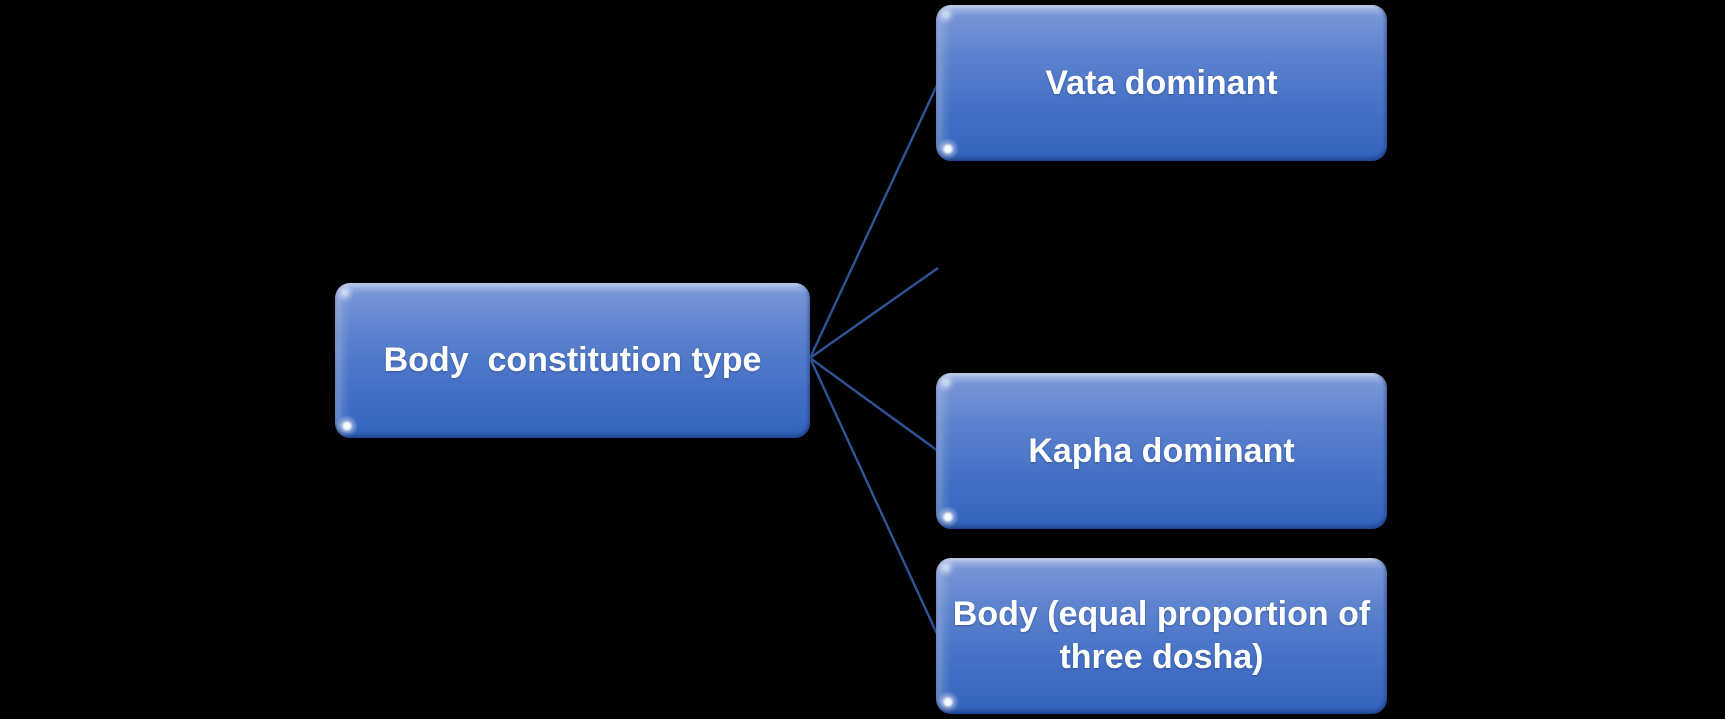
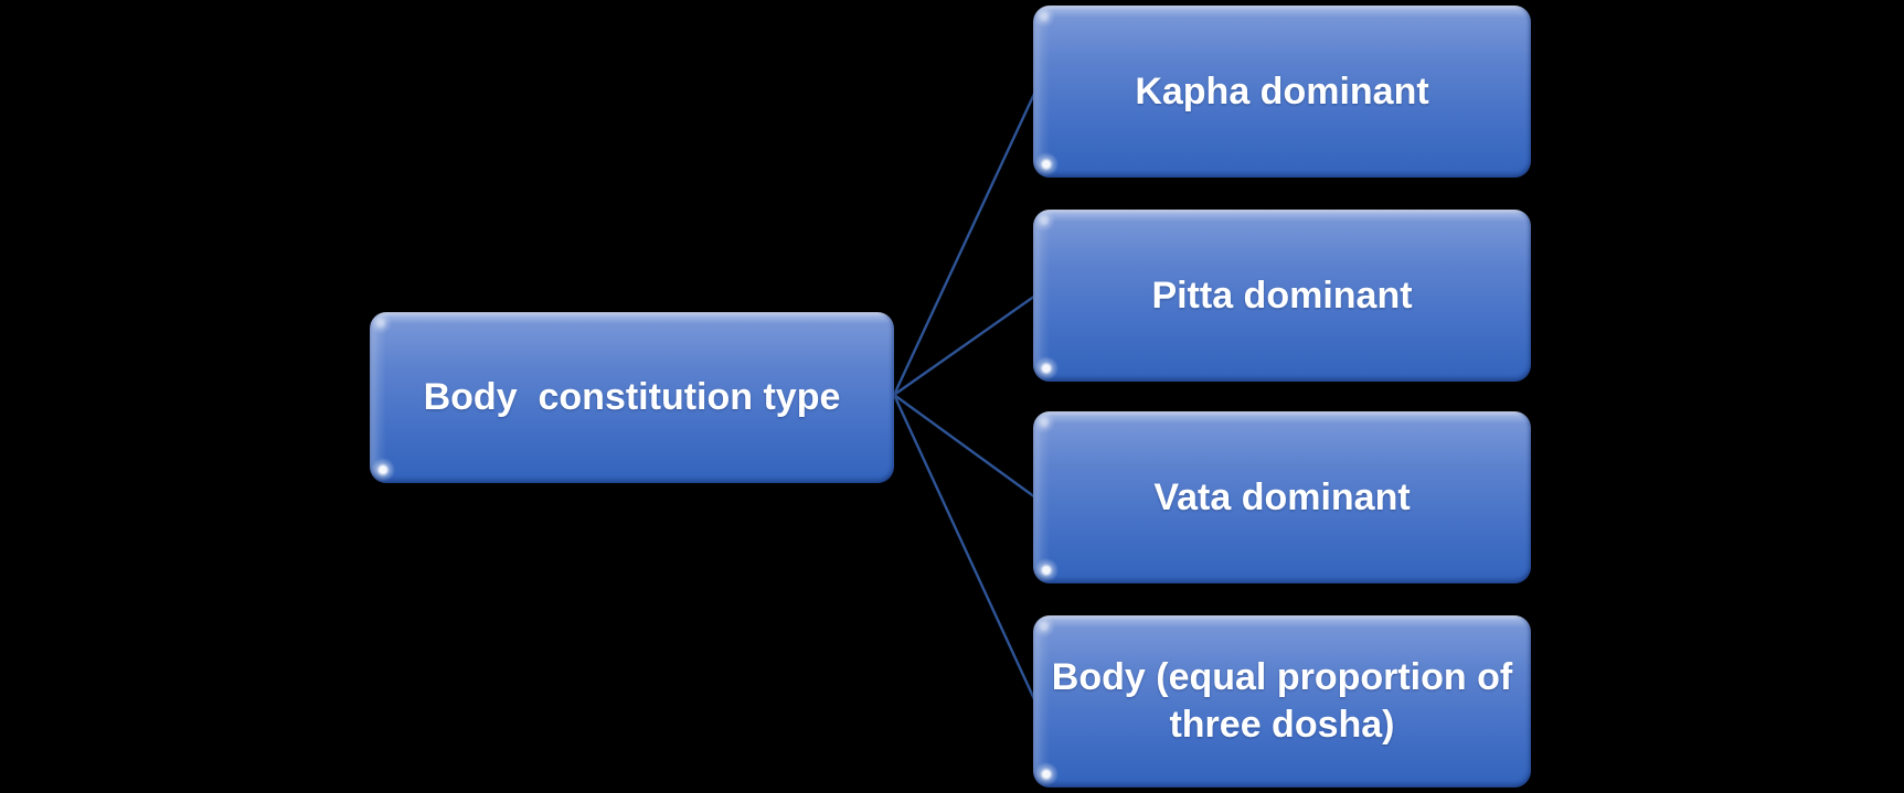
  Body constitution type
- Vata dominant
+ Kapha dominant
+ Pitta dominant
- Kapha dominant
+ Vata dominant
  Body (equal proportion of three dosha)
